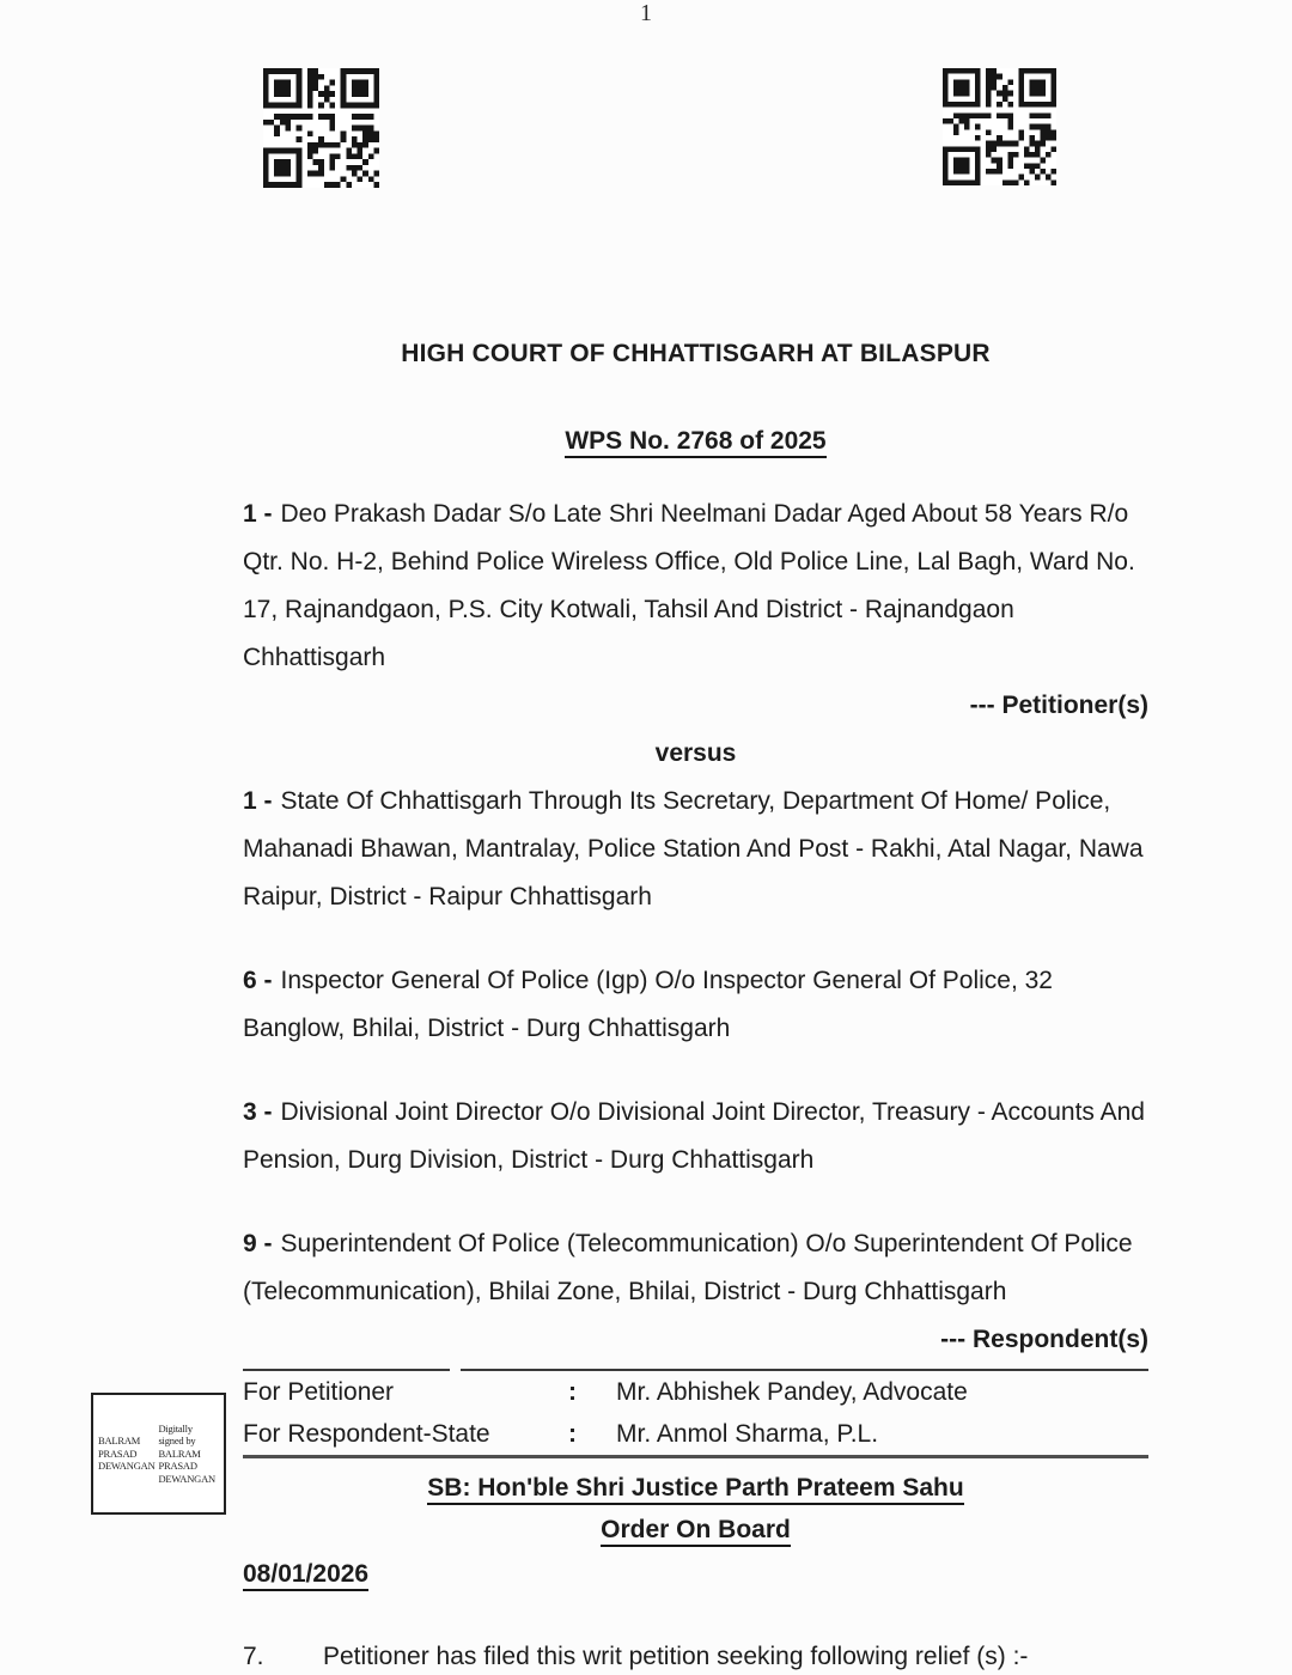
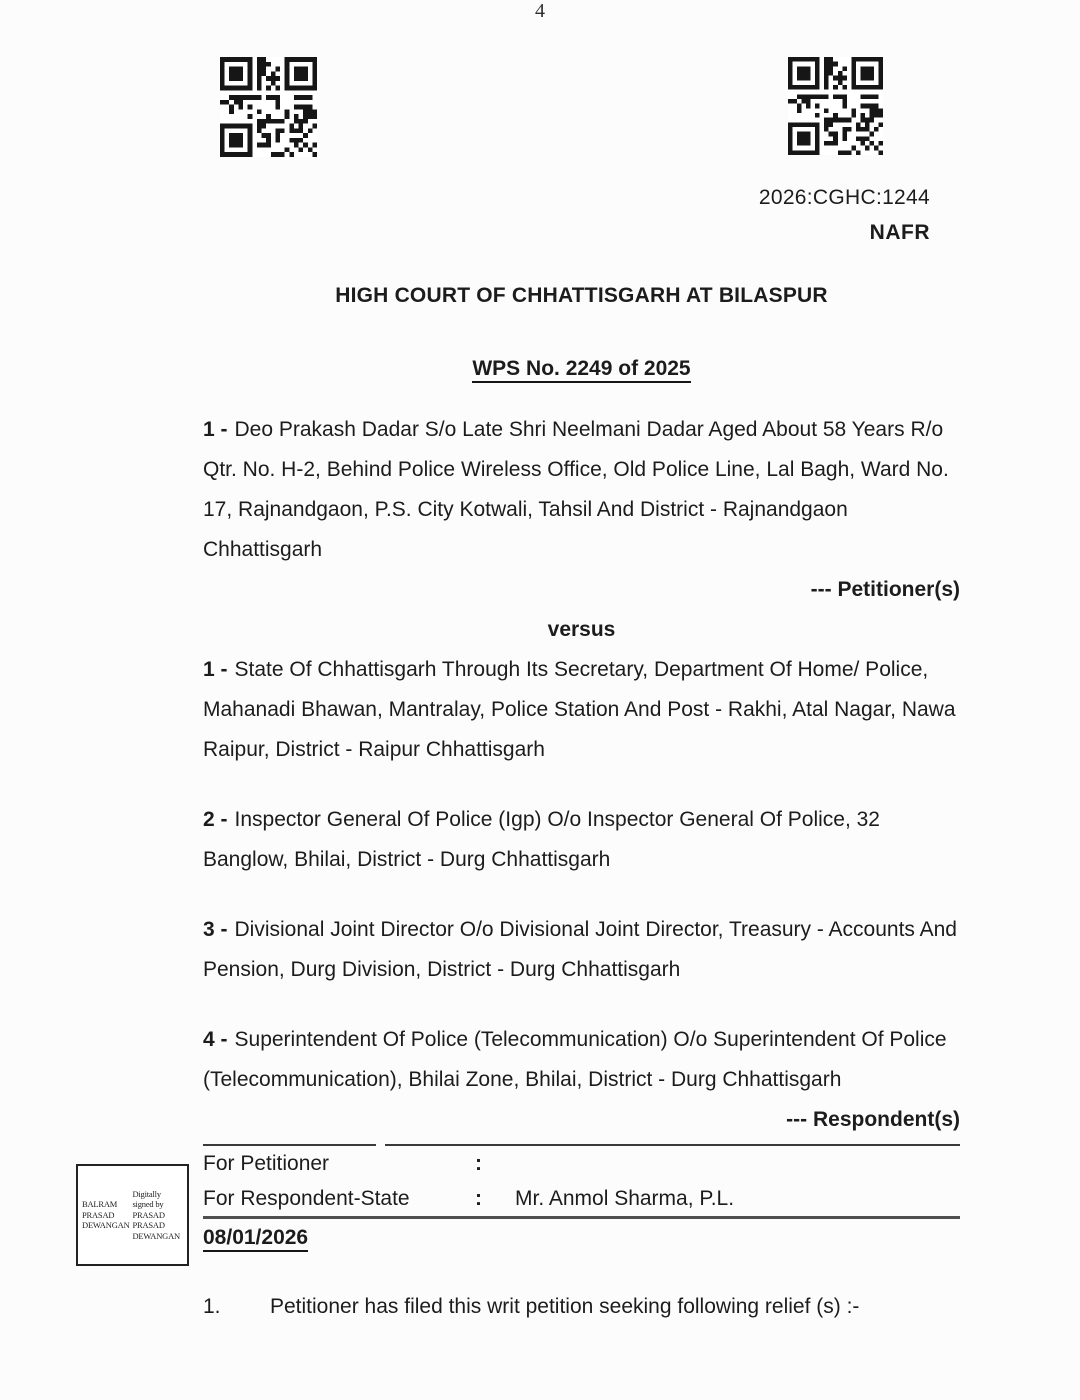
- 1
+ 4
+ 2026:CGHC:1244
+ NAFR
  HIGH COURT OF CHHATTISGARH AT BILASPUR
- WPS No. 2768 of 2025
+ WPS No. 2249 of 2025
  1 - Deo Prakash Dadar S/o Late Shri Neelmani Dadar Aged About 58 Years R/o Qtr. No. H-2, Behind Police Wireless Office, Old Police Line, Lal Bagh, Ward No. 17, Rajnandgaon, P.S. City Kotwali, Tahsil And District - Rajnandgaon Chhattisgarh
  --- Petitioner(s)
  versus
  1 - State Of Chhattisgarh Through Its Secretary, Department Of Home/ Police, Mahanadi Bhawan, Mantralay, Police Station And Post - Rakhi, Atal Nagar, Nawa Raipur, District - Raipur Chhattisgarh
- 6 - Inspector General Of Police (Igp) O/o Inspector General Of Police, 32 Banglow, Bhilai, District - Durg Chhattisgarh
+ 2 - Inspector General Of Police (Igp) O/o Inspector General Of Police, 32 Banglow, Bhilai, District - Durg Chhattisgarh
  3 - Divisional Joint Director O/o Divisional Joint Director, Treasury - Accounts And Pension, Durg Division, District - Durg Chhattisgarh
- 9 - Superintendent Of Police (Telecommunication) O/o Superintendent Of Police (Telecommunication), Bhilai Zone, Bhilai, District - Durg Chhattisgarh
+ 4 - Superintendent Of Police (Telecommunication) O/o Superintendent Of Police (Telecommunication), Bhilai Zone, Bhilai, District - Durg Chhattisgarh
  --- Respondent(s)
  For Petitioner
  :
- Mr. Abhishek Pandey, Advocate
  For Respondent-State
  :
  Mr. Anmol Sharma, P.L.
- SB: Hon'ble Shri Justice Parth Prateem Sahu
- Order On Board
  08/01/2026
- 7.
+ 1.
  Petitioner has filed this writ petition seeking following relief (s) :-
  BALRAM PRASAD DEWANGAN
- Digitally signed by BALRAM PRASAD DEWANGAN
+ Digitally signed by PRASAD PRASAD DEWANGAN
